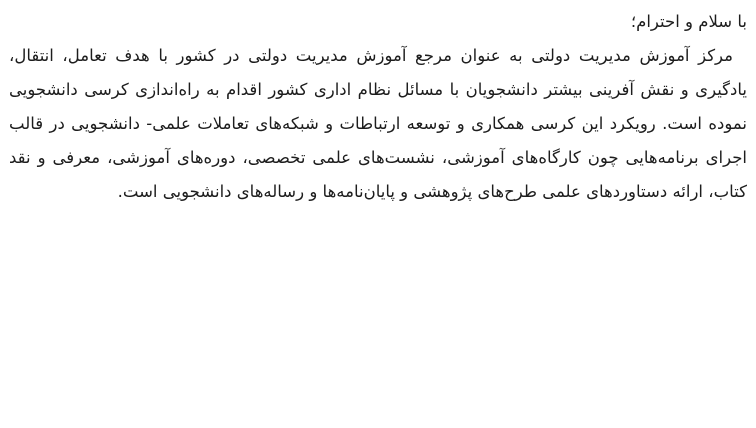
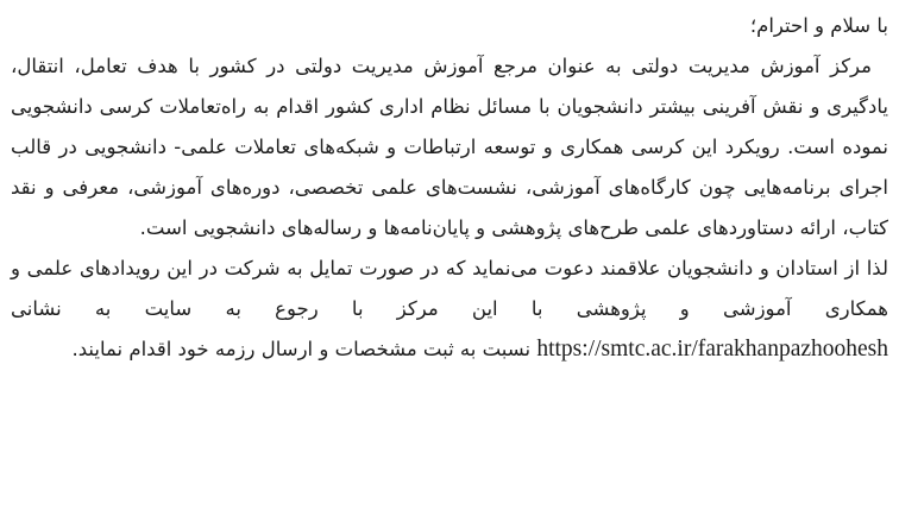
  با سلام و احترام؛
- مرکز آموزش مدیریت دولتی به عنوان مرجع آموزش مدیریت دولتی در کشور با هدف تعامل، انتقال، یادگیری و نقش آفرینی بیشتر دانشجویان با مسائل نظام اداری کشور اقدام به راه‌اندازی کرسی دانشجویی نموده است. رویکرد این کرسی همکاری و توسعه ارتباطات و شبکه‌های تعاملات علمی- دانشجویی در قالب اجرای برنامه‌هایی چون کارگاه‌های آموزشی، نشست‌های علمی تخصصی، دوره‌های آموزشی، معرفی و نقد کتاب، ارائه دستاوردهای علمی طرح‌های پژوهشی و پایان‌نامه‌ها و رساله‌های دانشجویی است.
+ مرکز آموزش مدیریت دولتی به عنوان مرجع آموزش مدیریت دولتی در کشور با هدف تعامل، انتقال، یادگیری و نقش آفرینی بیشتر دانشجویان با مسائل نظام اداری کشور اقدام به راه‌تعاملات کرسی دانشجویی نموده است. رویکرد این کرسی همکاری و توسعه ارتباطات و شبکه‌های تعاملات علمی- دانشجویی در قالب اجرای برنامه‌هایی چون کارگاه‌های آموزشی، نشست‌های علمی تخصصی، دوره‌های آموزشی، معرفی و نقد کتاب، ارائه دستاوردهای علمی طرح‌های پژوهشی و پایان‌نامه‌ها و رساله‌های دانشجویی است.
+ لذا از استادان و دانشجویان علاقمند دعوت می‌نماید که در صورت تمایل به شرکت در این رویدادهای علمی و همکاری آموزشی و پژوهشی با این مرکز با رجوع به سایت به نشانی https://smtc.ac.ir/farakhanpazhoohesh نسبت به ثبت مشخصات و ارسال رزمه خود اقدام نمایند.
